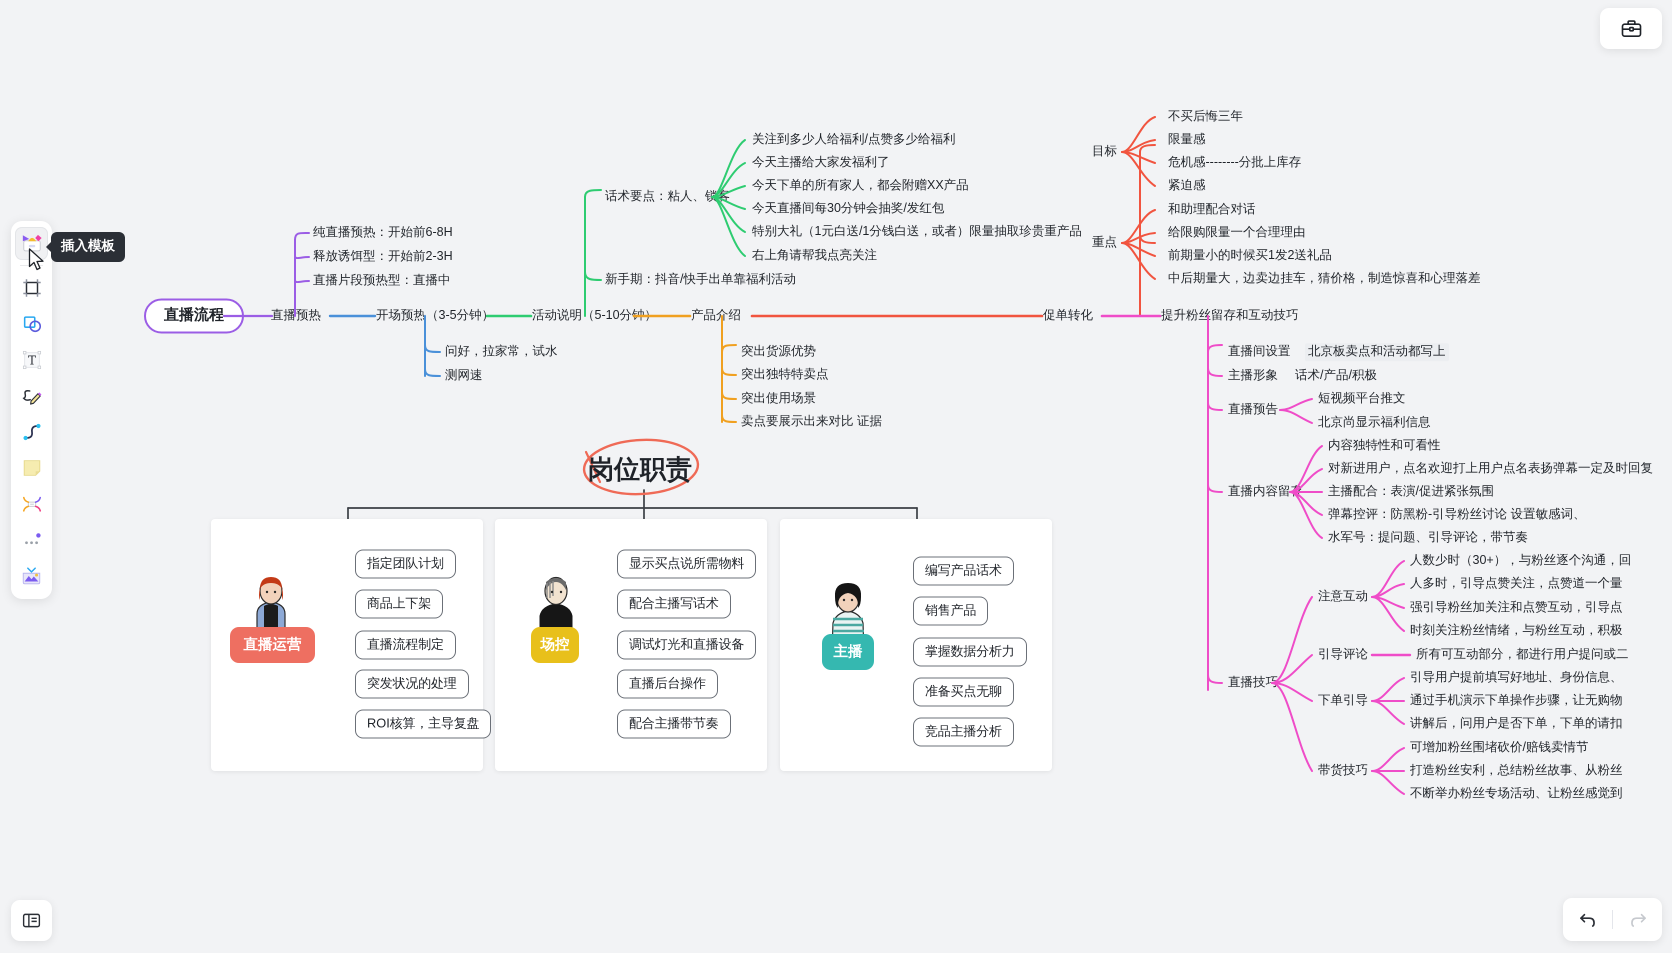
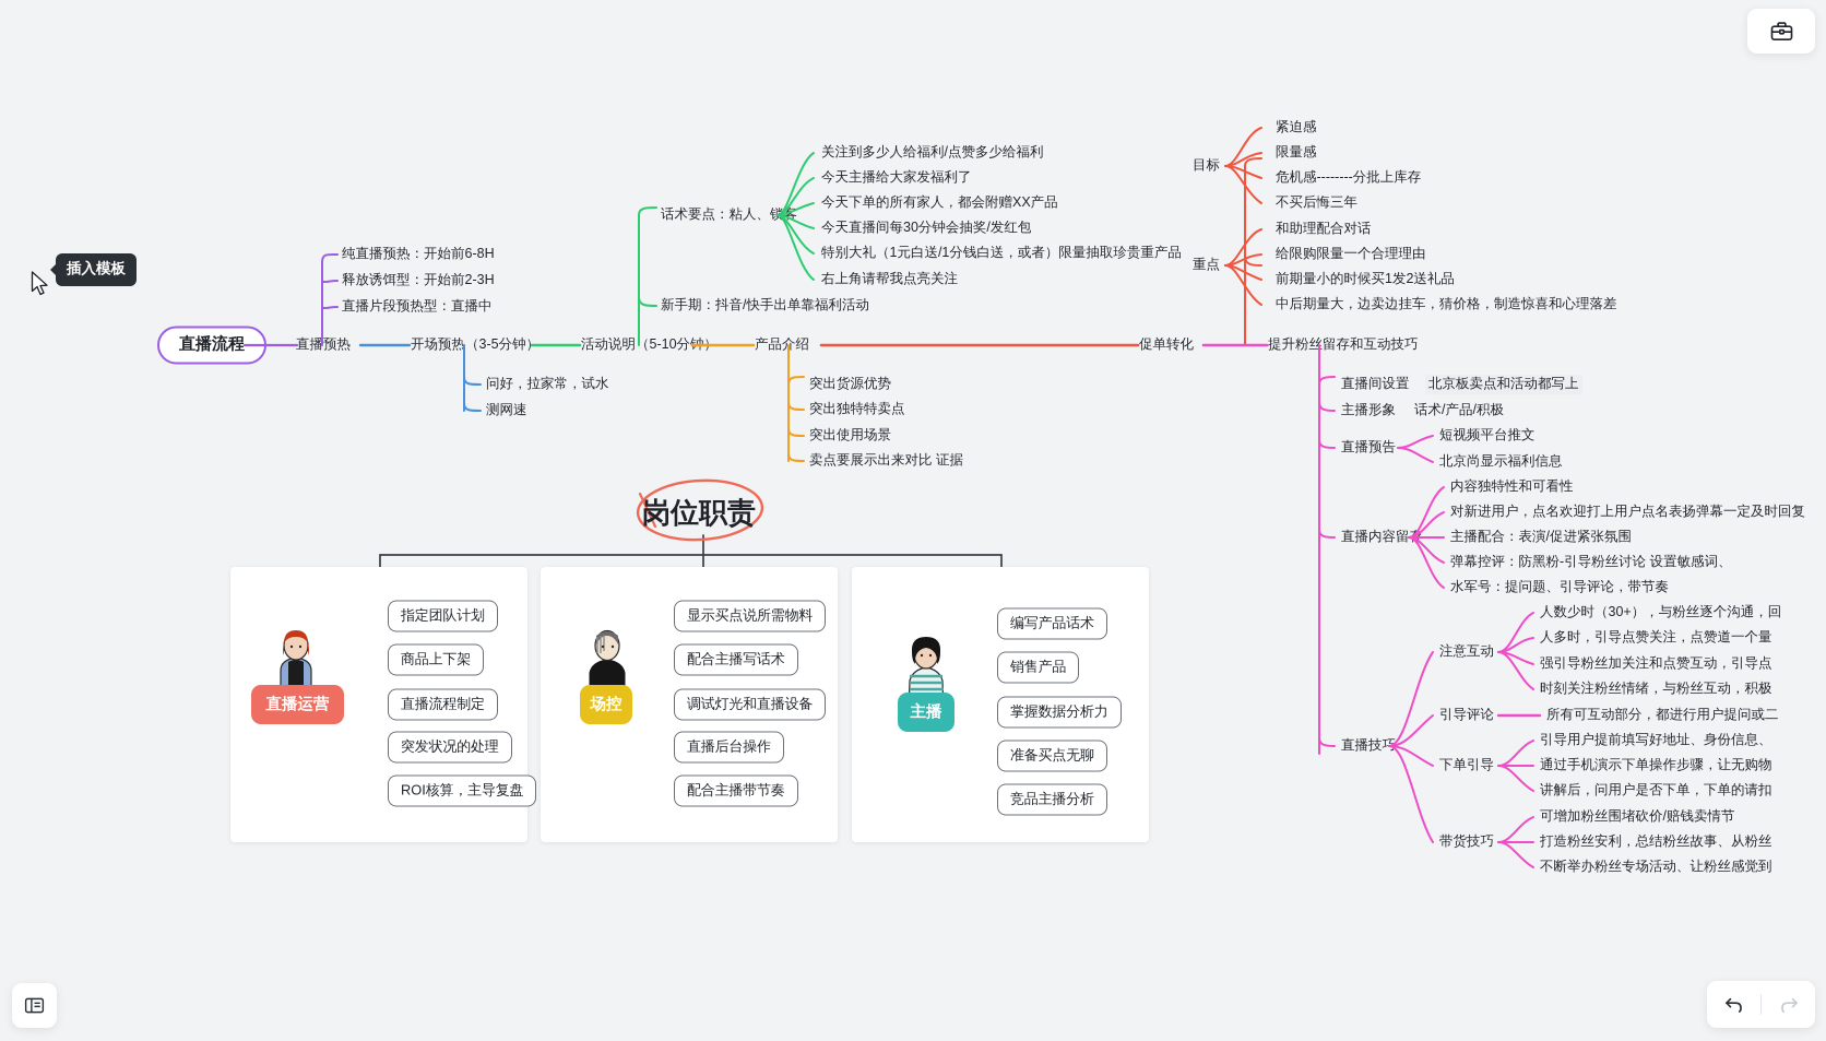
  直播流程
  直播预热
  开场预热（3-5分钟
  活动说明（5-10分
  产品绍
  促单转化
  提升粉丝留存和互动技巧
  纯直播预热：开始前6-8H
  释放诱饵型：开始前2-3H
  直播片段预热型：直播中
  问好，拉家常，试水
  测网速
  话术要点：粘人、锁客
  新手期：抖音/快手出单靠福利活动
  关注到多少人给福利/点赞多少给福利
  今天主播给大家发福利了
  今天下单的所有家人，都会附赠XX产品
  今天直播间每30分钟会抽奖/发红包
  特别大礼（1元白送/1分钱白送，或者）限量抽取珍贵重产品
  右上角请帮我点亮关注
  突出货源优势
  突出独特特卖点
  突出使用场景
  卖点要展示出来对比 证据
  目标
  重点
- 不买后悔三年
+ 紧迫感
  限量感
  危机感--------分批上库存
- 紧迫感
+ 不买后悔三年
  和助理配合对话
  给限购限量一个合理理由
  前期量小的时候买1发2送礼品
  中后期量大，边卖边挂车，猜价格，制造惊喜和心理落差
  直播间设置
  北京板卖点和活动都写上
  主播形象
  话术/产品/积极
  直播预告
  短视频平台推文
  北京尚显示福利信息
  直播内容留
  内容独特性和可看性
  对新进用户，点名欢迎打上用户点名表扬弹幕一定及时回复
  主播配合：表演/促进紧张氛围
  弹幕控评：防黑粉-引导粉丝讨论 设置敏感词、
  水军号：提问题、引导评论，带节奏
  直播技
  注意互动
  人数少时（30+），与粉丝逐个沟通，回
  人多时，引导点赞关注，点赞道一个量
  强引导粉丝加关注和点赞互动，引导点
  时刻关注粉丝情绪，与粉丝互动，积极
  引导评论
  所有可互动部分，都进行用户提问或二
  下单引导
  引导用户提前填写好地址、身份信息、
  通过手机演示下单操作步骤，让无购物
  讲解后，问用户是否下单，下单的请扣
  带货技巧
  可增加粉丝围堵砍价/赔钱卖情节
  打造粉丝安利，总结粉丝故事、从粉丝
  不断举办粉丝专场活动、让粉丝感觉到
  岗位职责
  直播运营
  场控
  主播
  指定团队计划
  商品上下架
  直播流程制定
  突发状况的处理
  ROI核算，主导复盘
  显示买点说所需物料
  配合主播写话术
  调试灯光和直播设备
  直播后台操作
  配合主播带节奏
  编写产品话术
  销售产品
  掌握数据分析力
  准备买点无聊
  竞品主播分析
- T
  插入模板
